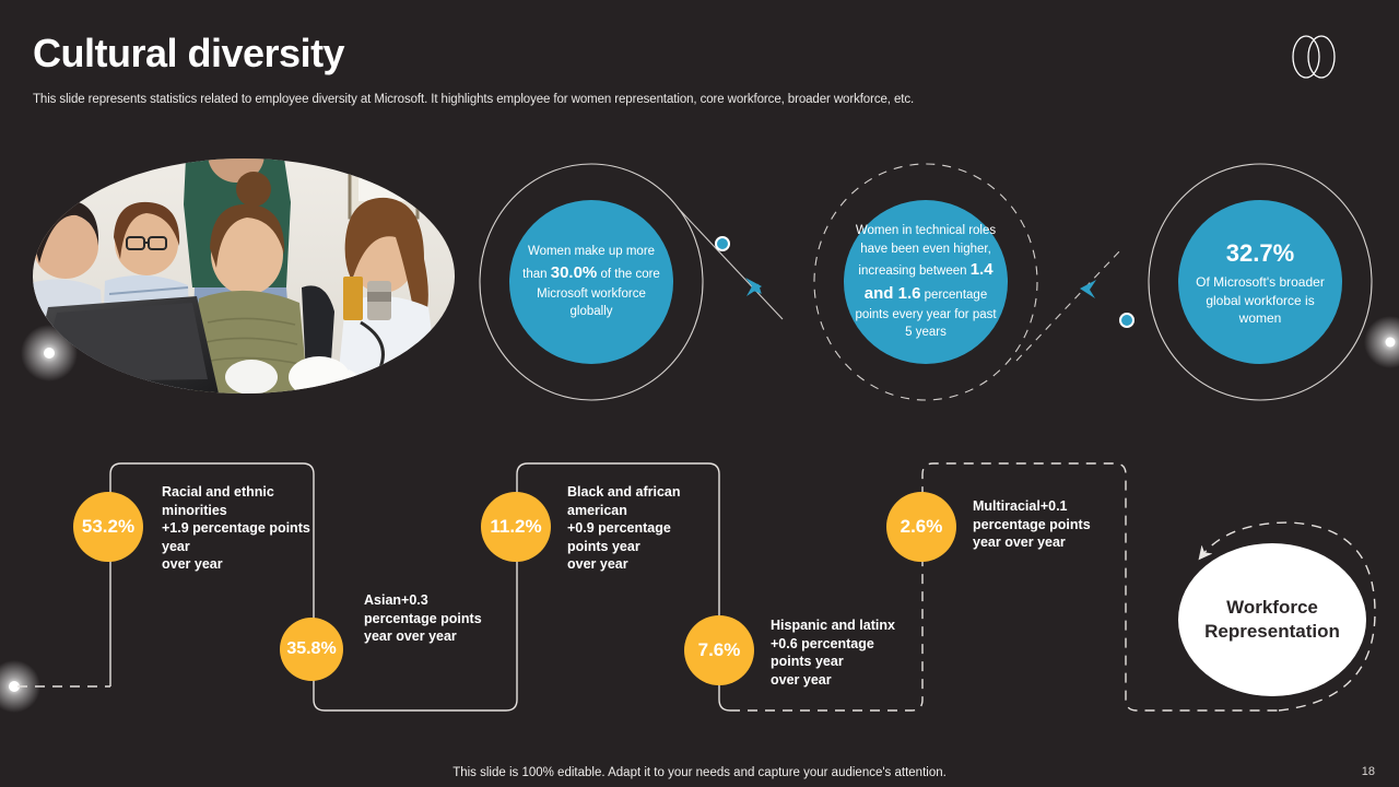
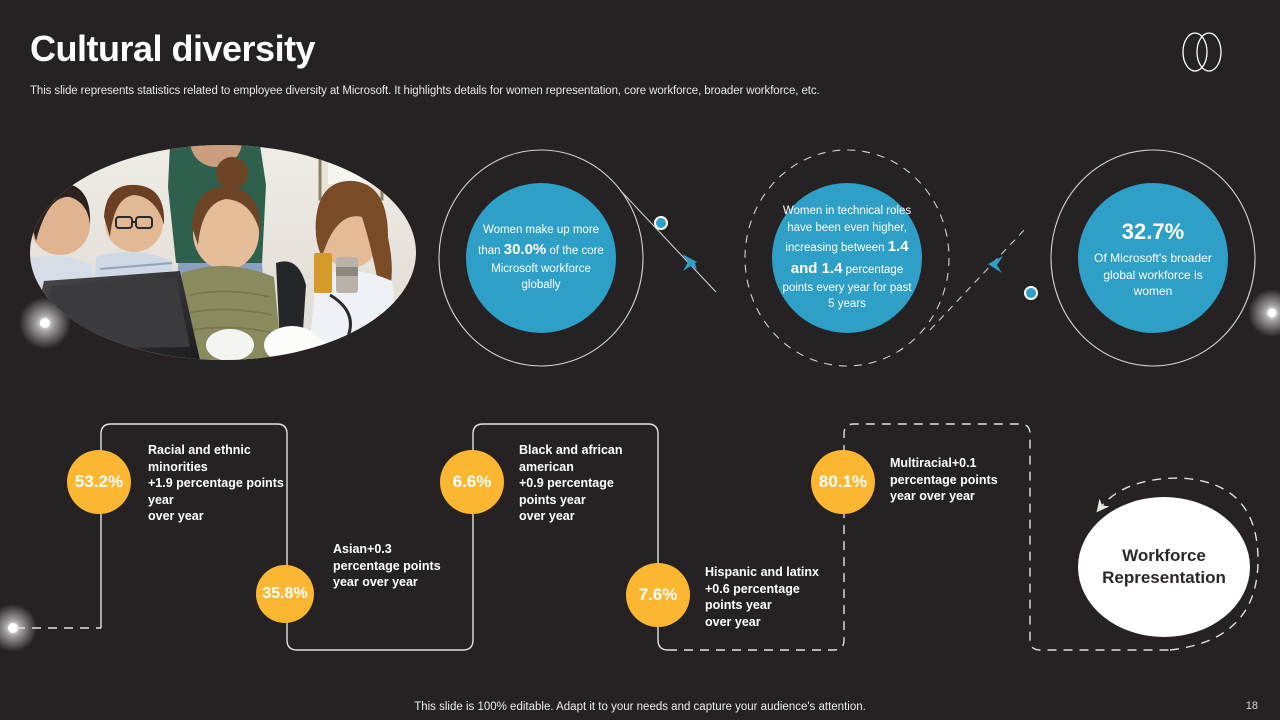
  Cultural diversity
- This slide represents statistics related to employee diversity at Microsoft. It highlights employee for women representation, core workforce, broader workforce, etc.
+ This slide represents statistics related to employee diversity at Microsoft. It highlights details for women representation, core workforce, broader workforce, etc.
  Women make up more than 30.0% of the core Microsoft workforce globally
- Women in technical roles have been even higher, increasing between 1.4 and 1.6 percentage points every year for past 5 years
+ Women in technical roles have been even higher, increasing between 1.4 and 1.4 percentage points every year for past 5 years
  32.7%
  Of Microsoft's broader global workforce is women
  53.2%
  Racial and ethnic minorities
  +1.9 percentage points year
  over year
  35.8%
  Asian+0.3
  percentage points
  year over year
- 11.2%
+ 6.6%
  Black and african american
  +0.9 percentage points year
  over year
  7.6%
  Hispanic and latinx
  +0.6 percentage points year
  over year
- 2.6%
+ 80.1%
  Multiracial+0.1
  percentage points
  year over year
  Workforce Representation
  This slide is 100% editable. Adapt it to your needs and capture your audience's attention.
  18
